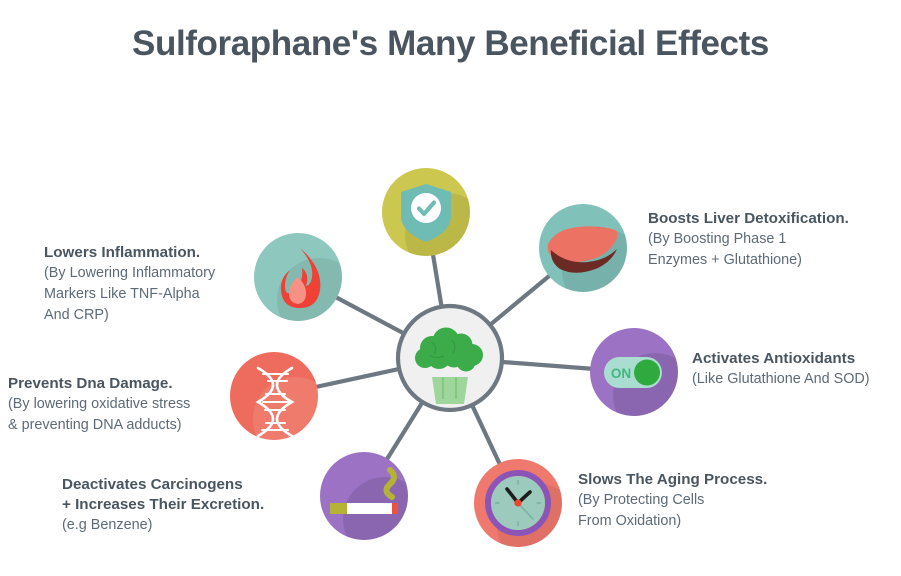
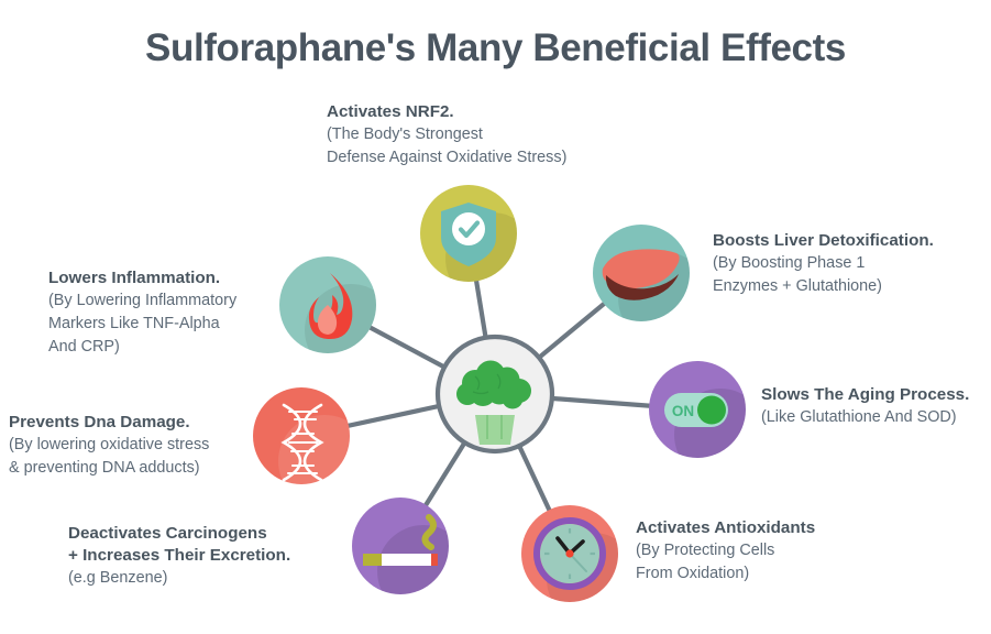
  Sulforaphane's Many Beneficial Effects
  ON
+ Activates NRF2.
+ (The Body's Strongest
+ Defense Against Oxidative Stress)
  Boosts Liver Detoxification.
  (By Boosting Phase 1
  Enzymes + Glutathione)
- Activates Antioxidants
+ Slows The Aging Process.
  (Like Glutathione And SOD)
- Slows The Aging Process.
+ Activates Antioxidants
  (By Protecting Cells
  From Oxidation)
  Deactivates Carcinogens
  + Increases Their Excretion.
  (e.g Benzene)
  Prevents Dna Damage.
  (By lowering oxidative stress
  & preventing DNA adducts)
  Lowers Inflammation.
  (By Lowering Inflammatory
  Markers Like TNF-Alpha
  And CRP)
